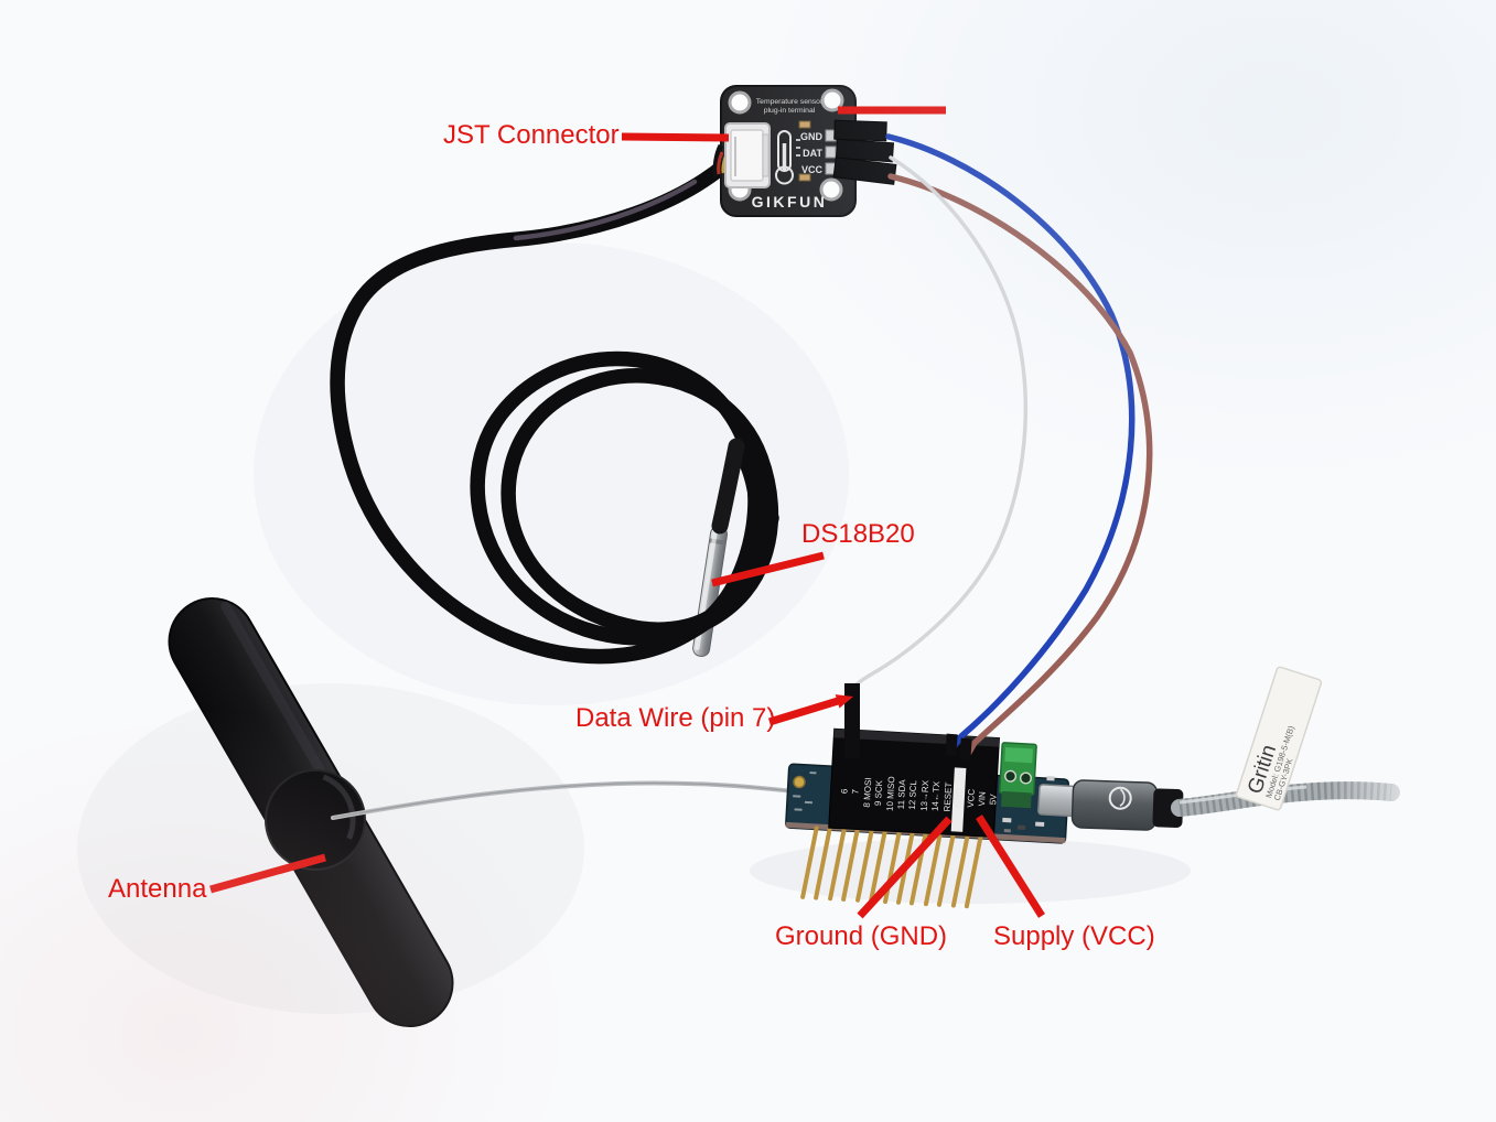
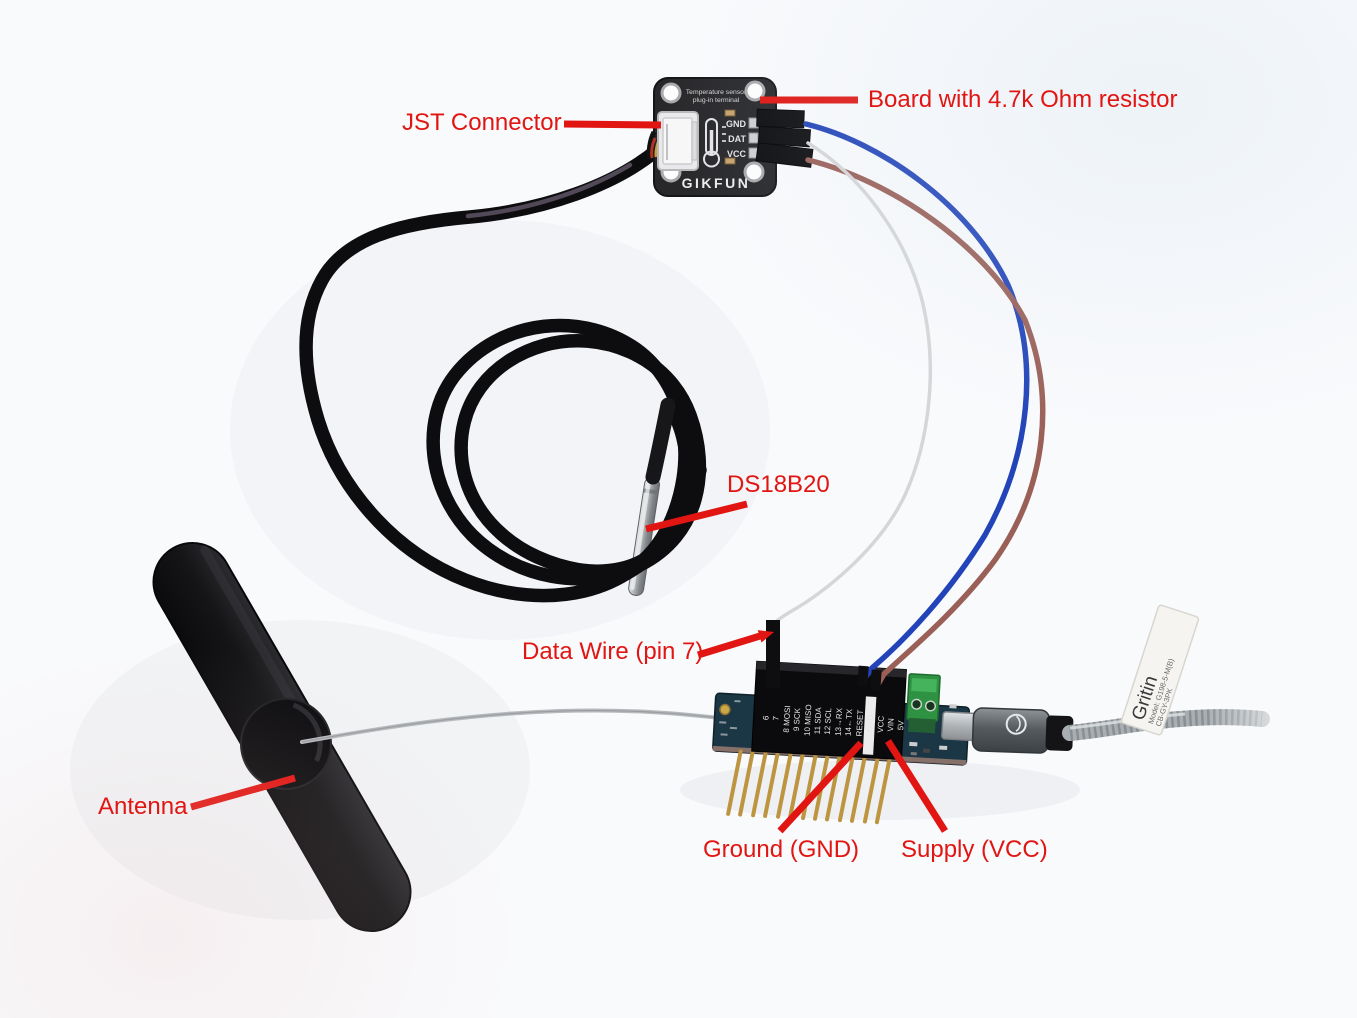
  JST Connector
+ Board with 4.7k Ohm resistor
  DS18B20
  Data Wire (pin 7)
  Antenna
  Ground (GND)
  Supply (VCC)
